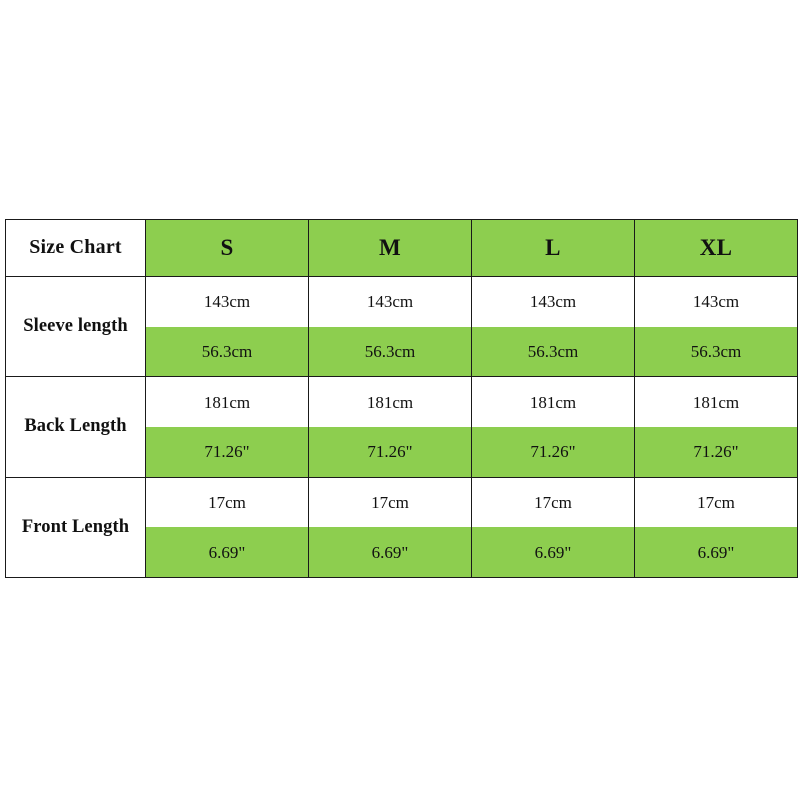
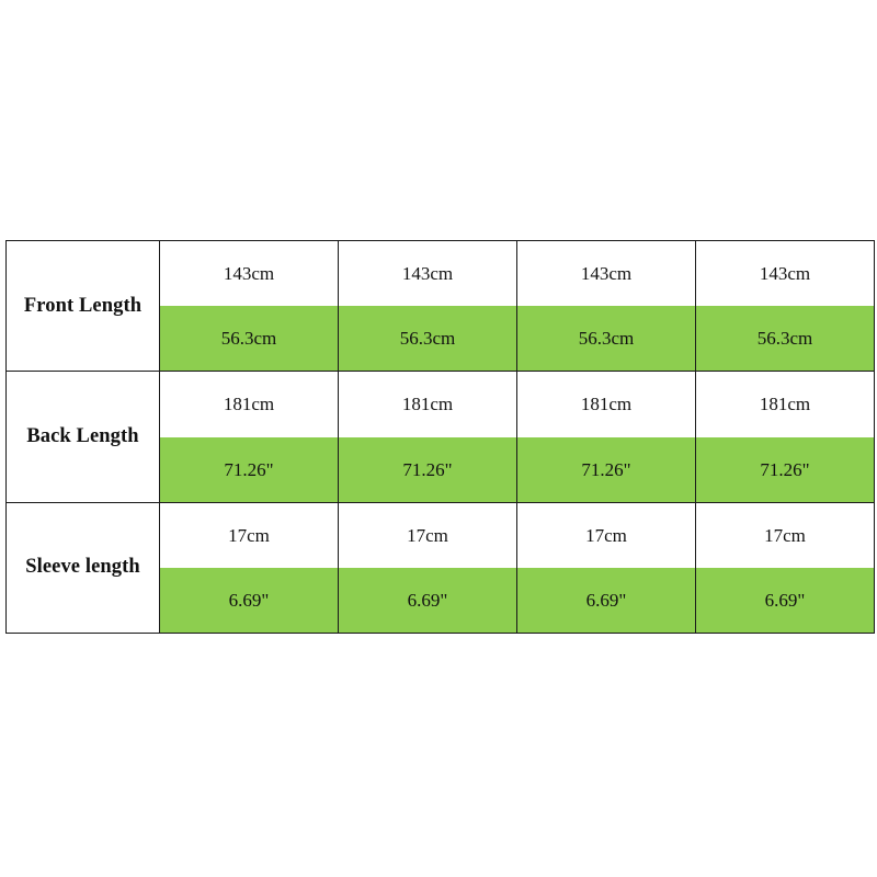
- Size Chart	S	M	L	XL
- Sleeve length	143cm 56.3cm	143cm 56.3cm	143cm 56.3cm	143cm 56.3cm
+ Front Length	143cm 56.3cm	143cm 56.3cm	143cm 56.3cm	143cm 56.3cm
  Back Length	181cm 71.26"	181cm 71.26"	181cm 71.26"	181cm 71.26"
- Front Length	17cm 6.69"	17cm 6.69"	17cm 6.69"	17cm 6.69"
+ Sleeve length	17cm 6.69"	17cm 6.69"	17cm 6.69"	17cm 6.69"
